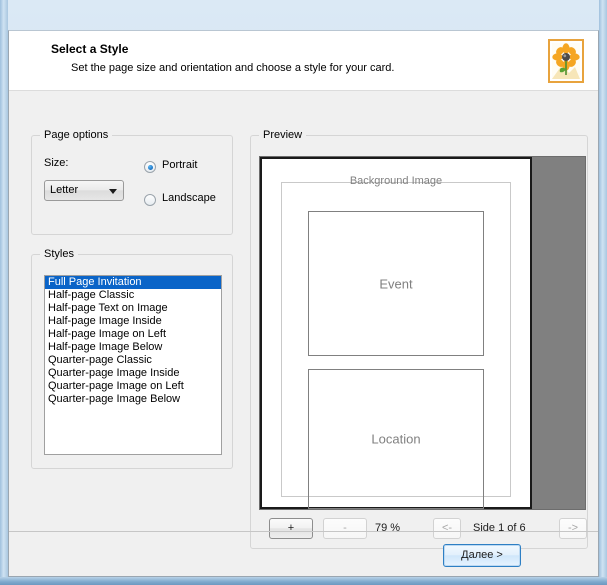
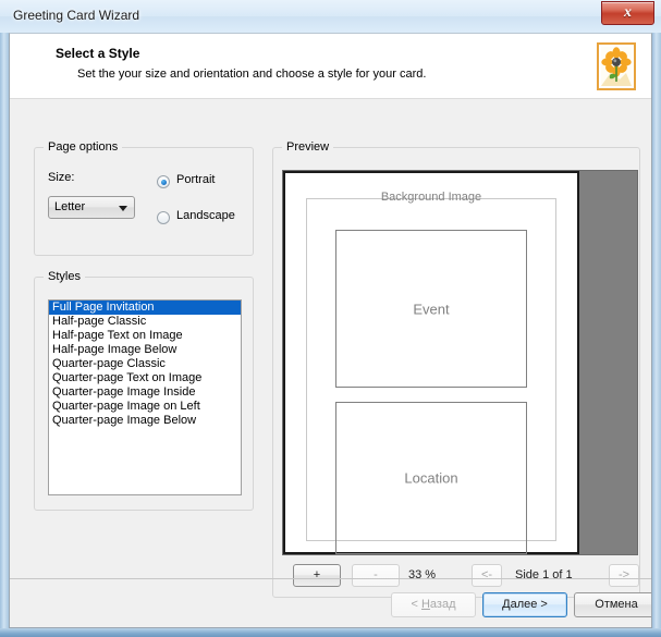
+ Greeting Card Wizard
+ x
  Select a Style
- Set the page size and orientation and choose a style for your card.
+ Set the your size and orientation and choose a style for your card.
  Page options
  Size:
  Letter
  Portrait
  Landscape
  Styles
  Full Page Invitation
  Half-page Classic
  Half-page Text on Image
- Half-page Image Inside
- Half-page Image on Left
  Half-page Image Below
  Quarter-page Classic
+ Quarter-page Text on Image
  Quarter-page Image Inside
  Quarter-page Image on Left
  Quarter-page Image Below
  Preview
  Background Image
  Event
  Location
  +
  -
- 79 %
+ 33 %
  <-
- Side 1 of 6
+ Side 1 of 1
  ->
+ < Назад
  Далее >
+ Отмена
